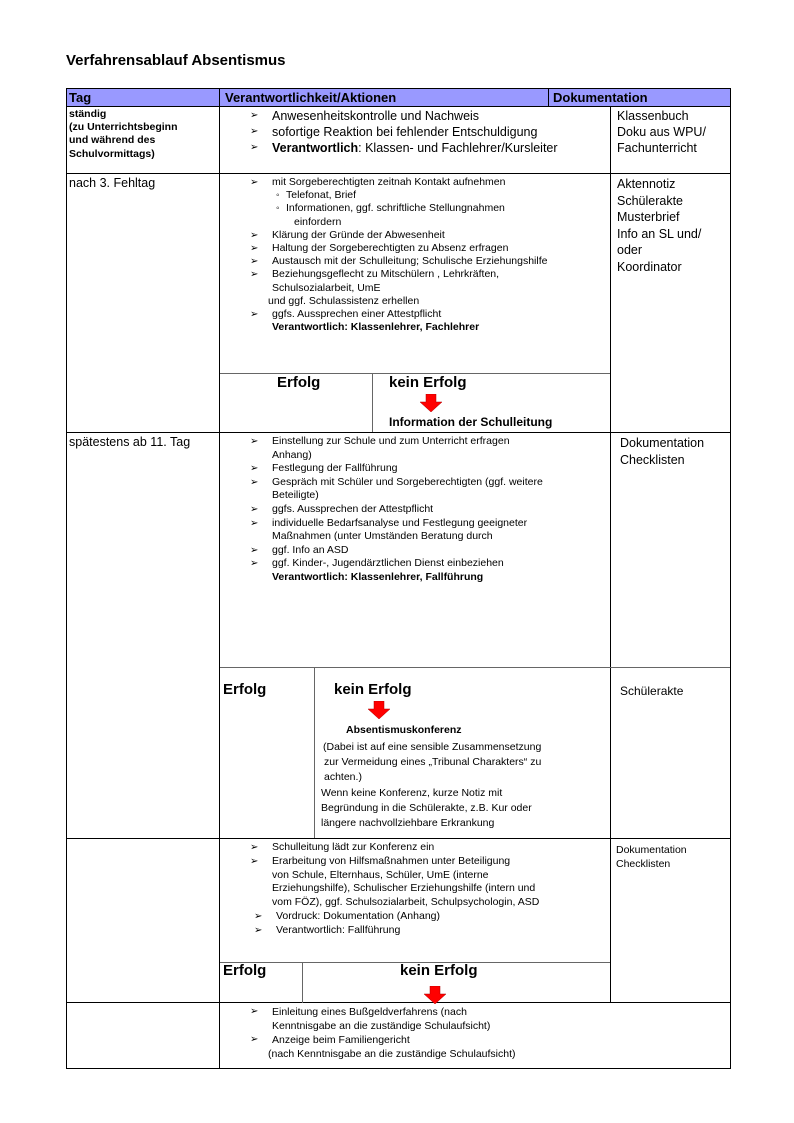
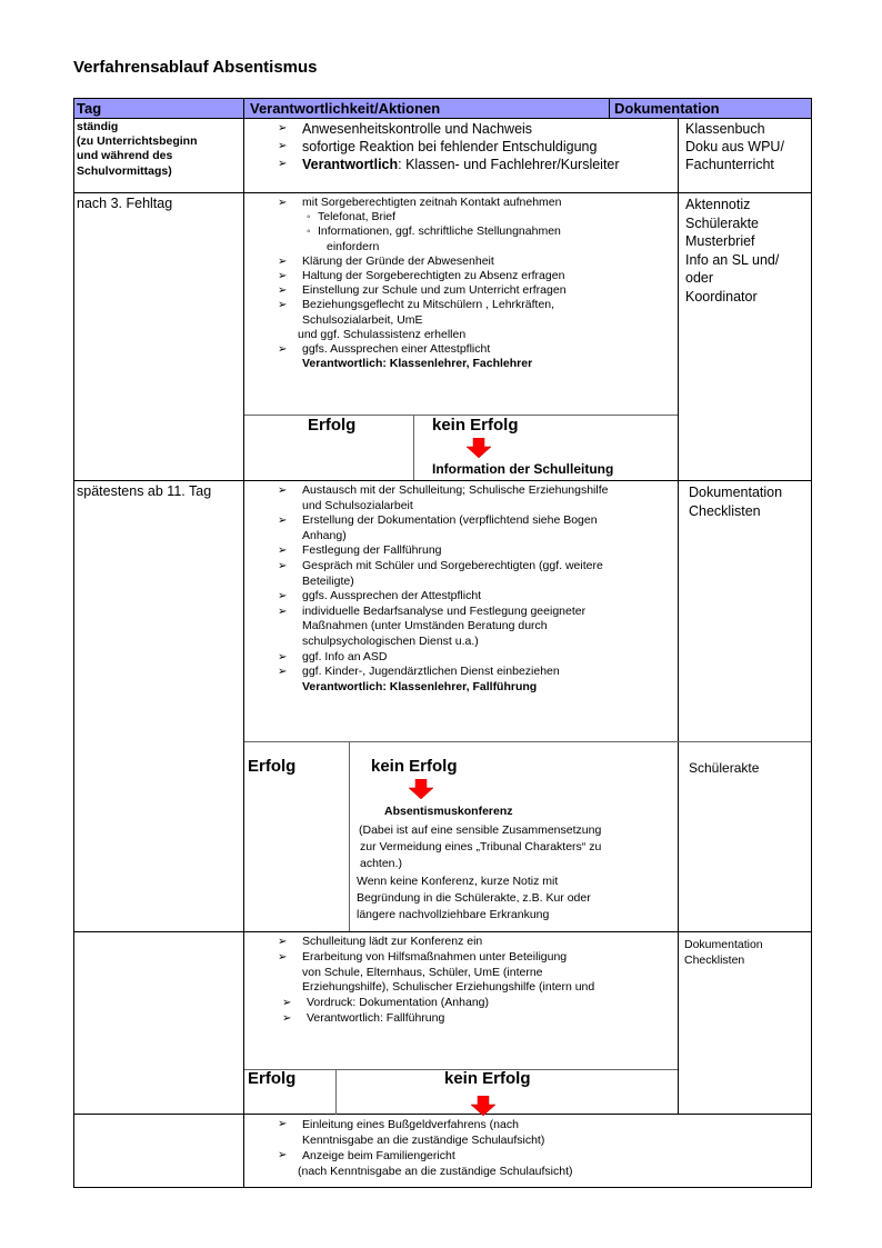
  Verfahrensablauf Absentismus
  Tag
  Verantwortlichkeit/Aktionen
  Dokumentation
  ständig
  (zu Unterrichtsbeginn
  und während des
  Schulvormittags)
  Anwesenheitskontrolle und Nachweis
  sofortige Reaktion bei fehlender Entschuldigung
  Verantwortlich: Klassen- und Fachlehrer/Kursleiter
  Klassenbuch
  Doku aus WPU/
  Fachunterricht
  nach 3. Fehltag
  mit Sorgeberechtigten zeitnah Kontakt aufnehmen
  Telefonat, Brief
  Informationen, ggf. schriftliche Stellungnahmen
  einfordern
  Klärung der Gründe der Abwesenheit
  Haltung der Sorgeberechtigten zu Absenz erfragen
- Austausch mit der Schulleitung; Schulische Erziehungshilfe
+ Einstellung zur Schule und zum Unterricht erfragen
  Beziehungsgeflecht zu Mitschülern , Lehrkräften,
  Schulsozialarbeit, UmE
  und ggf. Schulassistenz erhellen
  ggfs. Aussprechen einer Attestpflicht
  Verantwortlich: Klassenlehrer, Fachlehrer
  Aktennotiz
  Schülerakte
  Musterbrief
  Info an SL und/
  oder
  Koordinator
  Erfolg
  kein Erfolg
  Information der Schulleitung
  spätestens ab 11. Tag
- Einstellung zur Schule und zum Unterricht erfragen
+ Austausch mit der Schulleitung; Schulische Erziehungshilfe
+ und Schulsozialarbeit
+ Erstellung der Dokumentation (verpflichtend siehe Bogen
  Anhang)
  Festlegung der Fallführung
  Gespräch mit Schüler und Sorgeberechtigten (ggf. weitere
  Beteiligte)
  ggfs. Aussprechen der Attestpflicht
  individuelle Bedarfsanalyse und Festlegung geeigneter
  Maßnahmen (unter Umständen Beratung durch
+ schulpsychologischen Dienst u.a.)
  ggf. Info an ASD
  ggf. Kinder-, Jugendärztlichen Dienst einbeziehen
  Verantwortlich: Klassenlehrer, Fallführung
  Dokumentation
  Checklisten
  Erfolg
  kein Erfolg
  Absentismuskonferenz
  (Dabei ist auf eine sensible Zusammensetzung
  zur Vermeidung eines „Tribunal Charakters“ zu
  achten.)
  Wenn keine Konferenz, kurze Notiz mit
  Begründung in die Schülerakte, z.B. Kur oder
  längere nachvollziehbare Erkrankung
  Schülerakte
  Schulleitung lädt zur Konferenz ein
  Erarbeitung von Hilfsmaßnahmen unter Beteiligung
  von Schule, Elternhaus, Schüler, UmE (interne
  Erziehungshilfe), Schulischer Erziehungshilfe (intern und
- vom FÖZ), ggf. Schulsozialarbeit, Schulpsychologin, ASD
  Vordruck: Dokumentation (Anhang)
  Verantwortlich: Fallführung
  Dokumentation
  Checklisten
  Erfolg
  kein Erfolg
  Einleitung eines Bußgeldverfahrens (nach
  Kenntnisgabe an die zuständige Schulaufsicht)
  Anzeige beim Familiengericht
  (nach Kenntnisgabe an die zuständige Schulaufsicht)
